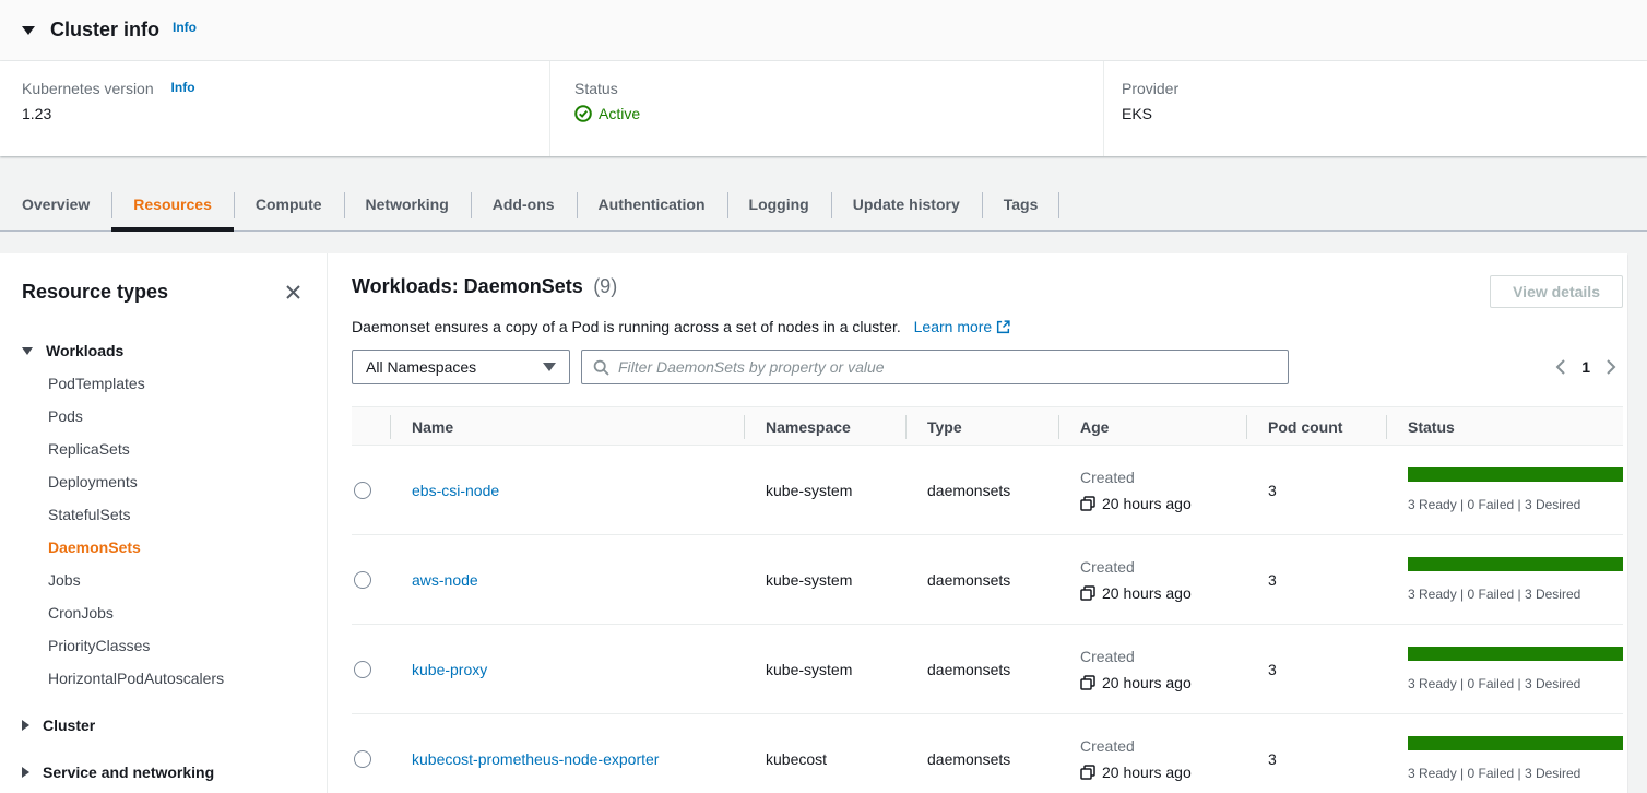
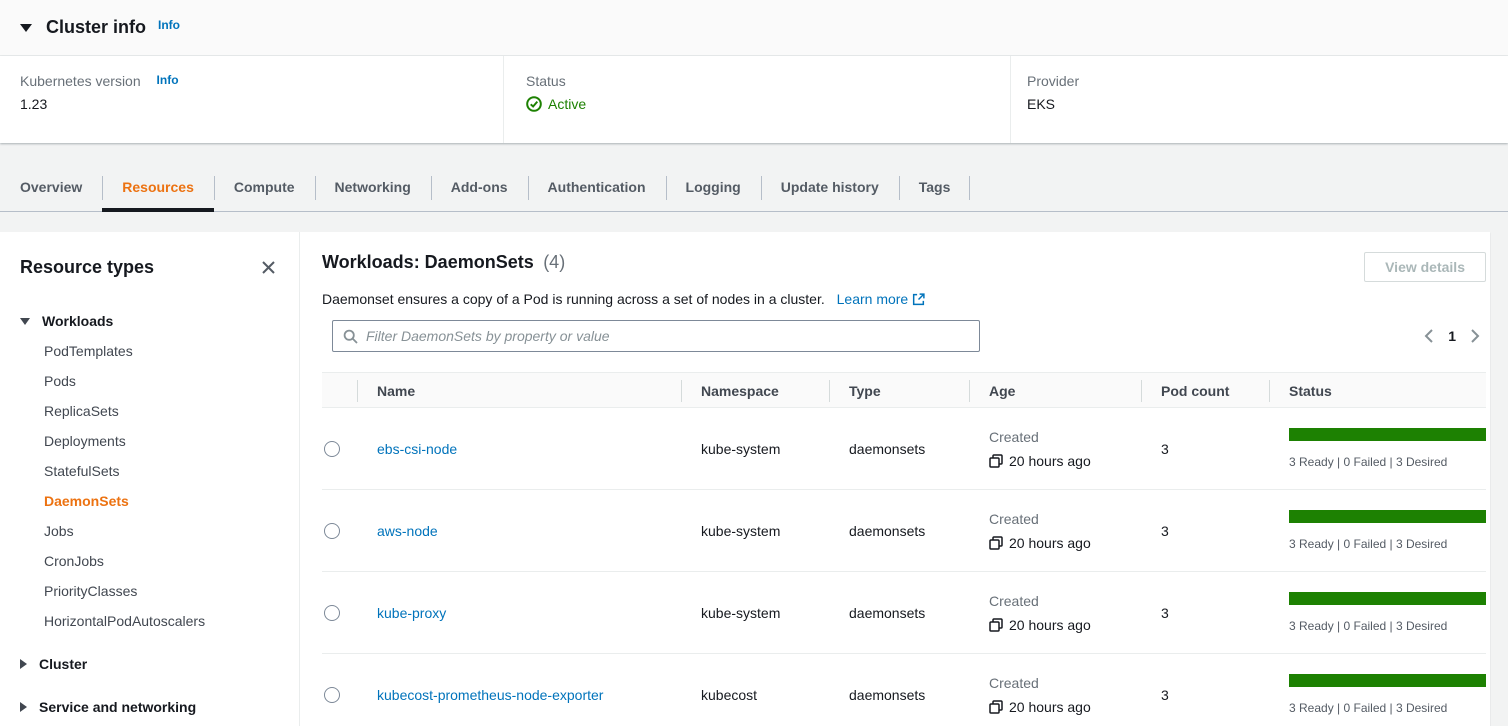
  Cluster info
  Info
  Kubernetes version Info
  1.23
  Status
  Active
  Provider
  EKS
  Overview
  Resources
  Compute
  Networking
  Add-ons
  Authentication
  Logging
  Update history
  Tags
  Resource types
  Workloads
  PodTemplates
  Pods
  ReplicaSets
  Deployments
  StatefulSets
  DaemonSets
  Jobs
  CronJobs
  PriorityClasses
  HorizontalPodAutoscalers
  Cluster
  Service and networking
- Workloads: DaemonSets (9)
+ Workloads: DaemonSets (4)
  View details
  Daemonset ensures a copy of a Pod is running across a set of nodes in a cluster. Learn more
- All Namespaces
  Filter DaemonSets by property or value
  1
  Name
  Namespace
  Type
  Age
  Pod count
  Status
  ebs-csi-node
  kube-system
  daemonsets
  Created
  20 hours ago
  3
  3 Ready | 0 Failed | 3 Desired
  aws-node
  kube-system
  daemonsets
  Created
  20 hours ago
  3
  3 Ready | 0 Failed | 3 Desired
  kube-proxy
  kube-system
  daemonsets
  Created
  20 hours ago
  3
  3 Ready | 0 Failed | 3 Desired
  kubecost-prometheus-node-exporter
  kubecost
  daemonsets
  Created
  20 hours ago
  3
  3 Ready | 0 Failed | 3 Desired
